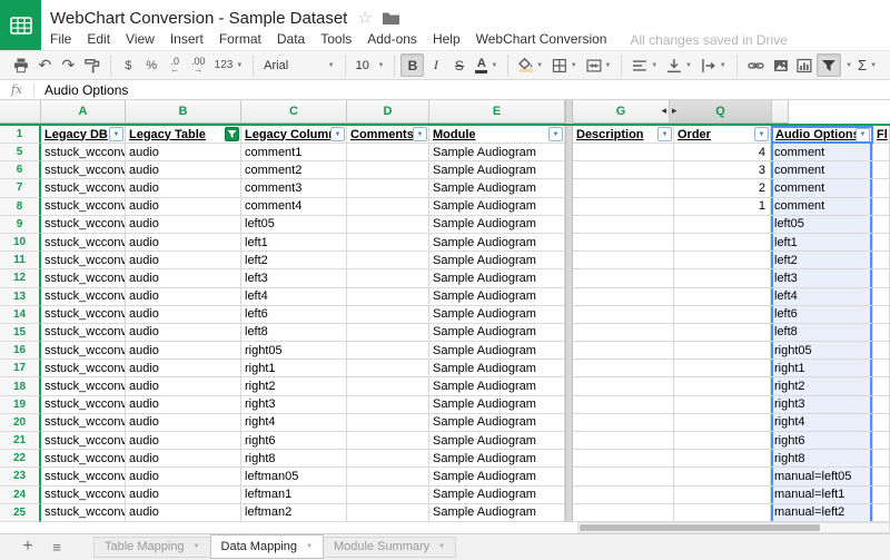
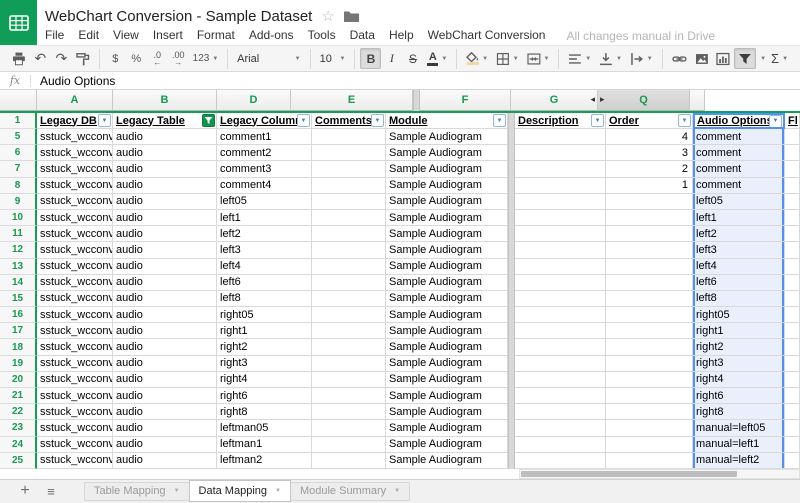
  WebChart Conversion - Sample Dataset
  ☆
  File
  Edit
  View
  Insert
  Format
- Data
+ Add-ons
  Tools
- Add-ons
+ Data
  Help
  WebChart Conversion
- All changes saved in Drive
+ All changes manual in Drive
  ↶
  ↷
  $
  %
  .0
  ←
  .00
  →
  123
  Arial
  10
  B
  I
  S
  A
  Σ
  fx
  Audio Options
  A
  B
- C
  D
  E
+ F
  G
  ◂
  Q
  ▸
  1
  Legacy DB
  Legacy Table
  Legacy Colum
  Comments
  Module
  Description
  Order
  Audio Option
  Fl
  5
  sstuck_wcconv
  audio
  comment1
  Sample Audiogram
  4
  comment
  6
  sstuck_wcconv
  audio
  comment2
  Sample Audiogram
  3
  comment
  7
  sstuck_wcconv
  audio
  comment3
  Sample Audiogram
  2
  comment
  8
  sstuck_wcconv
  audio
  comment4
  Sample Audiogram
  1
  comment
  9
  sstuck_wcconv
  audio
  left05
  Sample Audiogram
  left05
  10
  sstuck_wcconv
  audio
  left1
  Sample Audiogram
  left1
  11
  sstuck_wcconv
  audio
  left2
  Sample Audiogram
  left2
  12
  sstuck_wcconv
  audio
  left3
  Sample Audiogram
  left3
  13
  sstuck_wcconv
  audio
  left4
  Sample Audiogram
  left4
  14
  sstuck_wcconv
  audio
  left6
  Sample Audiogram
  left6
  15
  sstuck_wcconv
  audio
  left8
  Sample Audiogram
  left8
  16
  sstuck_wcconv
  audio
  right05
  Sample Audiogram
  right05
  17
  sstuck_wcconv
  audio
  right1
  Sample Audiogram
  right1
  18
  sstuck_wcconv
  audio
  right2
  Sample Audiogram
  right2
  19
  sstuck_wcconv
  audio
  right3
  Sample Audiogram
  right3
  20
  sstuck_wcconv
  audio
  right4
  Sample Audiogram
  right4
  21
  sstuck_wcconv
  audio
  right6
  Sample Audiogram
  right6
  22
  sstuck_wcconv
  audio
  right8
  Sample Audiogram
  right8
  23
  sstuck_wcconv
  audio
  leftman05
  Sample Audiogram
  manual=left05
  24
  sstuck_wcconv
  audio
  leftman1
  Sample Audiogram
  manual=left1
  25
  sstuck_wcconv
  audio
  leftman2
  Sample Audiogram
  manual=left2
  +
  ≡
  Table Mapping
  Data Mapping
  Module Summary
